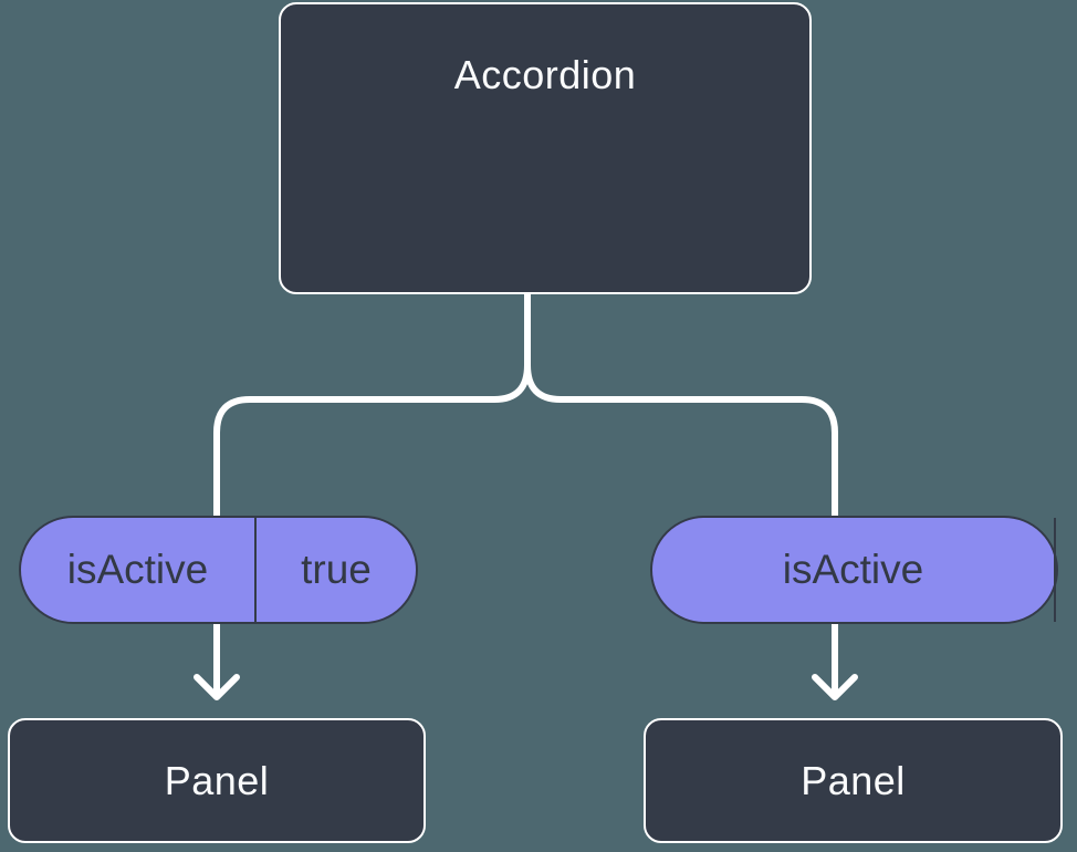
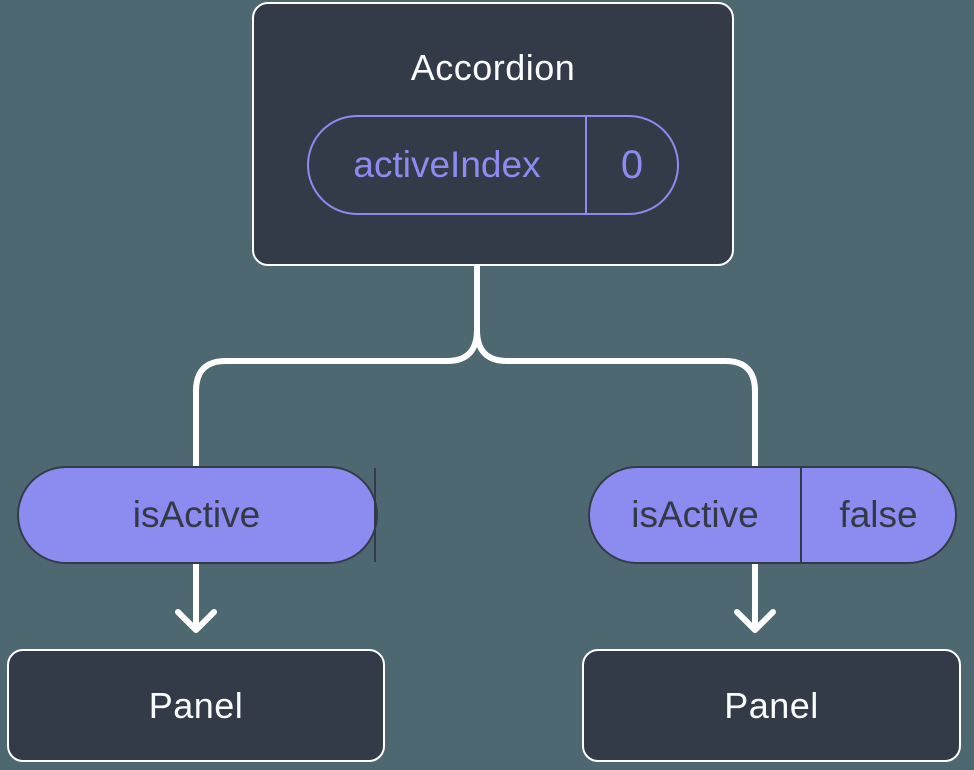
  Accordion
+ activeIndex
+ 0
  isActive
- true
  isActive
+ false
  Panel
  Panel
